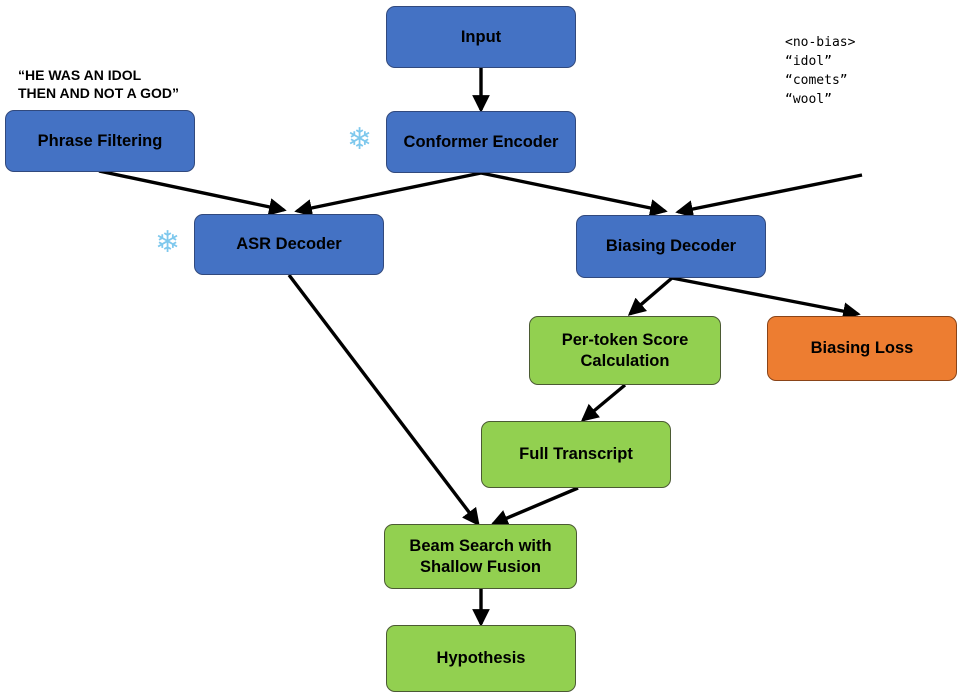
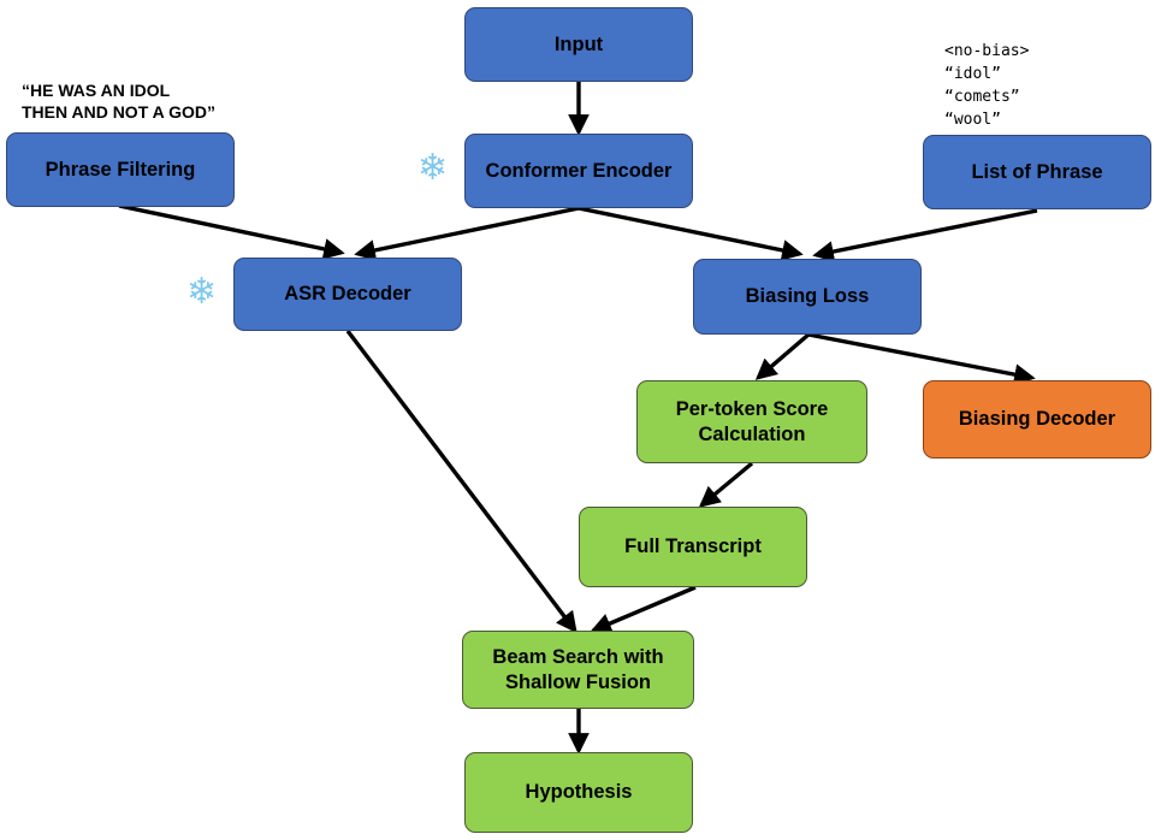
  Input
  “HE WAS AN IDOL
  THEN AND NOT A GOD”
  Phrase Filtering
  ❄
  Conformer Encoder
  <no-bias>
  “idol”
  “comets”
  “wool”
+ List of Phrase
  ❄
  ASR Decoder
- Biasing Decoder
+ Biasing Loss
  Per-token Score
  Calculation
- Biasing Loss
+ Biasing Decoder
  Full Transcript
  Beam Search with
  Shallow Fusion
  Hypothesis
